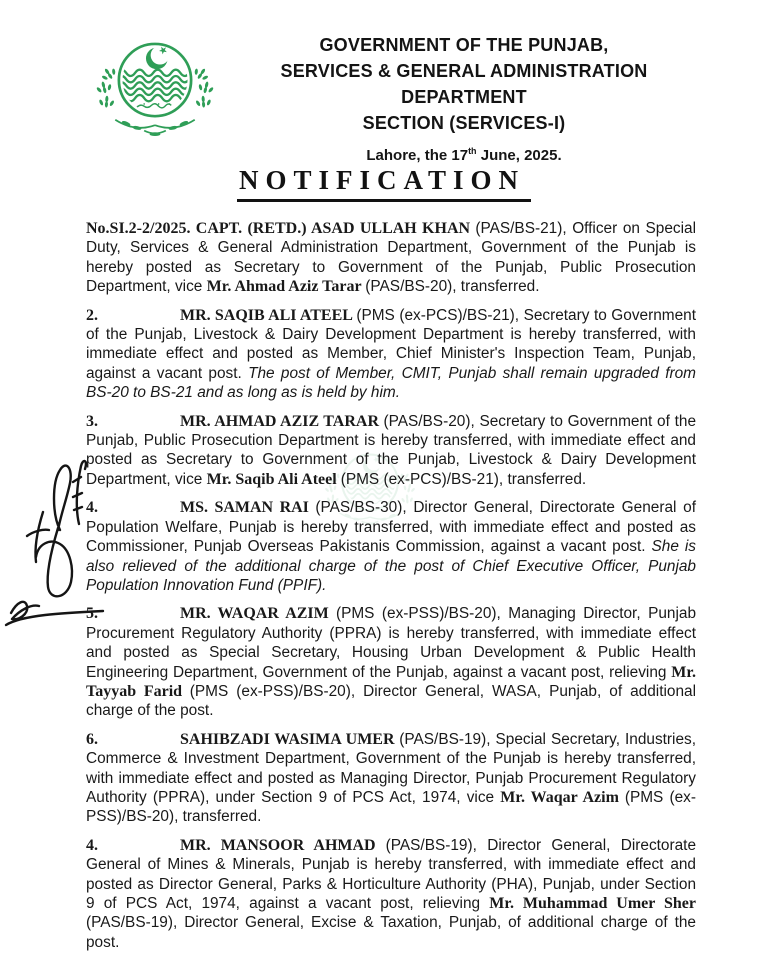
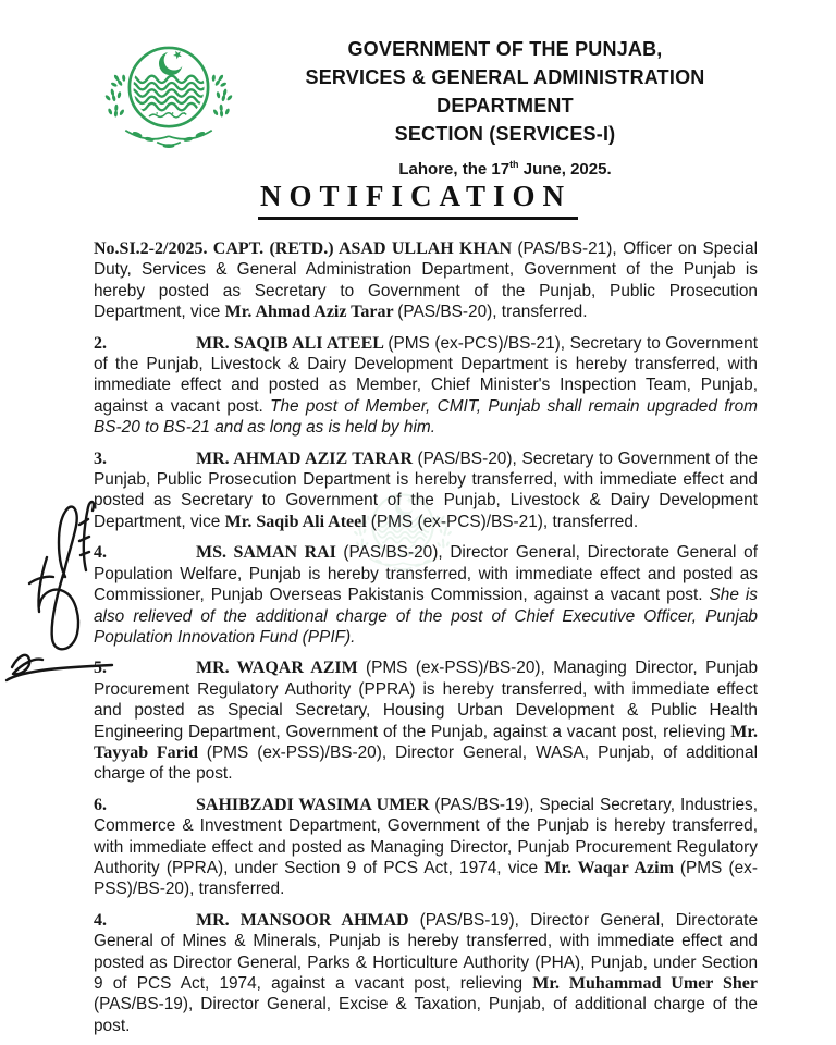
  GOVERNMENT OF THE PUNJAB,
  SERVICES & GENERAL ADMINISTRATION
  DEPARTMENT
  SECTION (SERVICES-I)
  Lahore, the 17th June, 2025.
  NOTIFICATION
  No.SI.2-2/2025. CAPT. (RETD.) ASAD ULLAH KHAN (PAS/BS-21), Officer on Special Duty, Services & General Administration Department, Government of the Punjab is hereby posted as Secretary to Government of the Punjab, Public Prosecution Department, vice Mr. Ahmad Aziz Tarar (PAS/BS-20), transferred.
  2. MR. SAQIB ALI ATEEL (PMS (ex-PCS)/BS-21), Secretary to Government of the Punjab, Livestock & Dairy Development Department is hereby transferred, with immediate effect and posted as Member, Chief Minister's Inspection Team, Punjab, against a vacant post. The post of Member, CMIT, Punjab shall remain upgraded from BS-20 to BS-21 and as long as is held by him.
  3. MR. AHMAD AZIZ TARAR (PAS/BS-20), Secretary to Government of the Punjab, Public Prosecution Department is hereby transferred, with immediate effect and posted as Secretary to Government of the Punjab, Livestock & Dairy Development Department, vice Mr. Saqib Ali Ateel (PMS (ex-PCS)/BS-21), transferred.
- 4. MS. SAMAN RAI (PAS/BS-30), Director General, Directorate General of Population Welfare, Punjab is hereby transferred, with immediate effect and posted as Commissioner, Punjab Overseas Pakistanis Commission, against a vacant post. She is also relieved of the additional charge of the post of Chief Executive Officer, Punjab Population Innovation Fund (PPIF).
+ 4. MS. SAMAN RAI (PAS/BS-20), Director General, Directorate General of Population Welfare, Punjab is hereby transferred, with immediate effect and posted as Commissioner, Punjab Overseas Pakistanis Commission, against a vacant post. She is also relieved of the additional charge of the post of Chief Executive Officer, Punjab Population Innovation Fund (PPIF).
  5. MR. WAQAR AZIM (PMS (ex-PSS)/BS-20), Managing Director, Punjab Procurement Regulatory Authority (PPRA) is hereby transferred, with immediate effect and posted as Special Secretary, Housing Urban Development & Public Health Engineering Department, Government of the Punjab, against a vacant post, relieving Mr. Tayyab Farid (PMS (ex-PSS)/BS-20), Director General, WASA, Punjab, of additional charge of the post.
  6. SAHIBZADI WASIMA UMER (PAS/BS-19), Special Secretary, Industries, Commerce & Investment Department, Government of the Punjab is hereby transferred, with immediate effect and posted as Managing Director, Punjab Procurement Regulatory Authority (PPRA), under Section 9 of PCS Act, 1974, vice Mr. Waqar Azim (PMS (ex-PSS)/BS-20), transferred.
  4. MR. MANSOOR AHMAD (PAS/BS-19), Director General, Directorate General of Mines & Minerals, Punjab is hereby transferred, with immediate effect and posted as Director General, Parks & Horticulture Authority (PHA), Punjab, under Section 9 of PCS Act, 1974, against a vacant post, relieving Mr. Muhammad Umer Sher (PAS/BS-19), Director General, Excise & Taxation, Punjab, of additional charge of the post.
